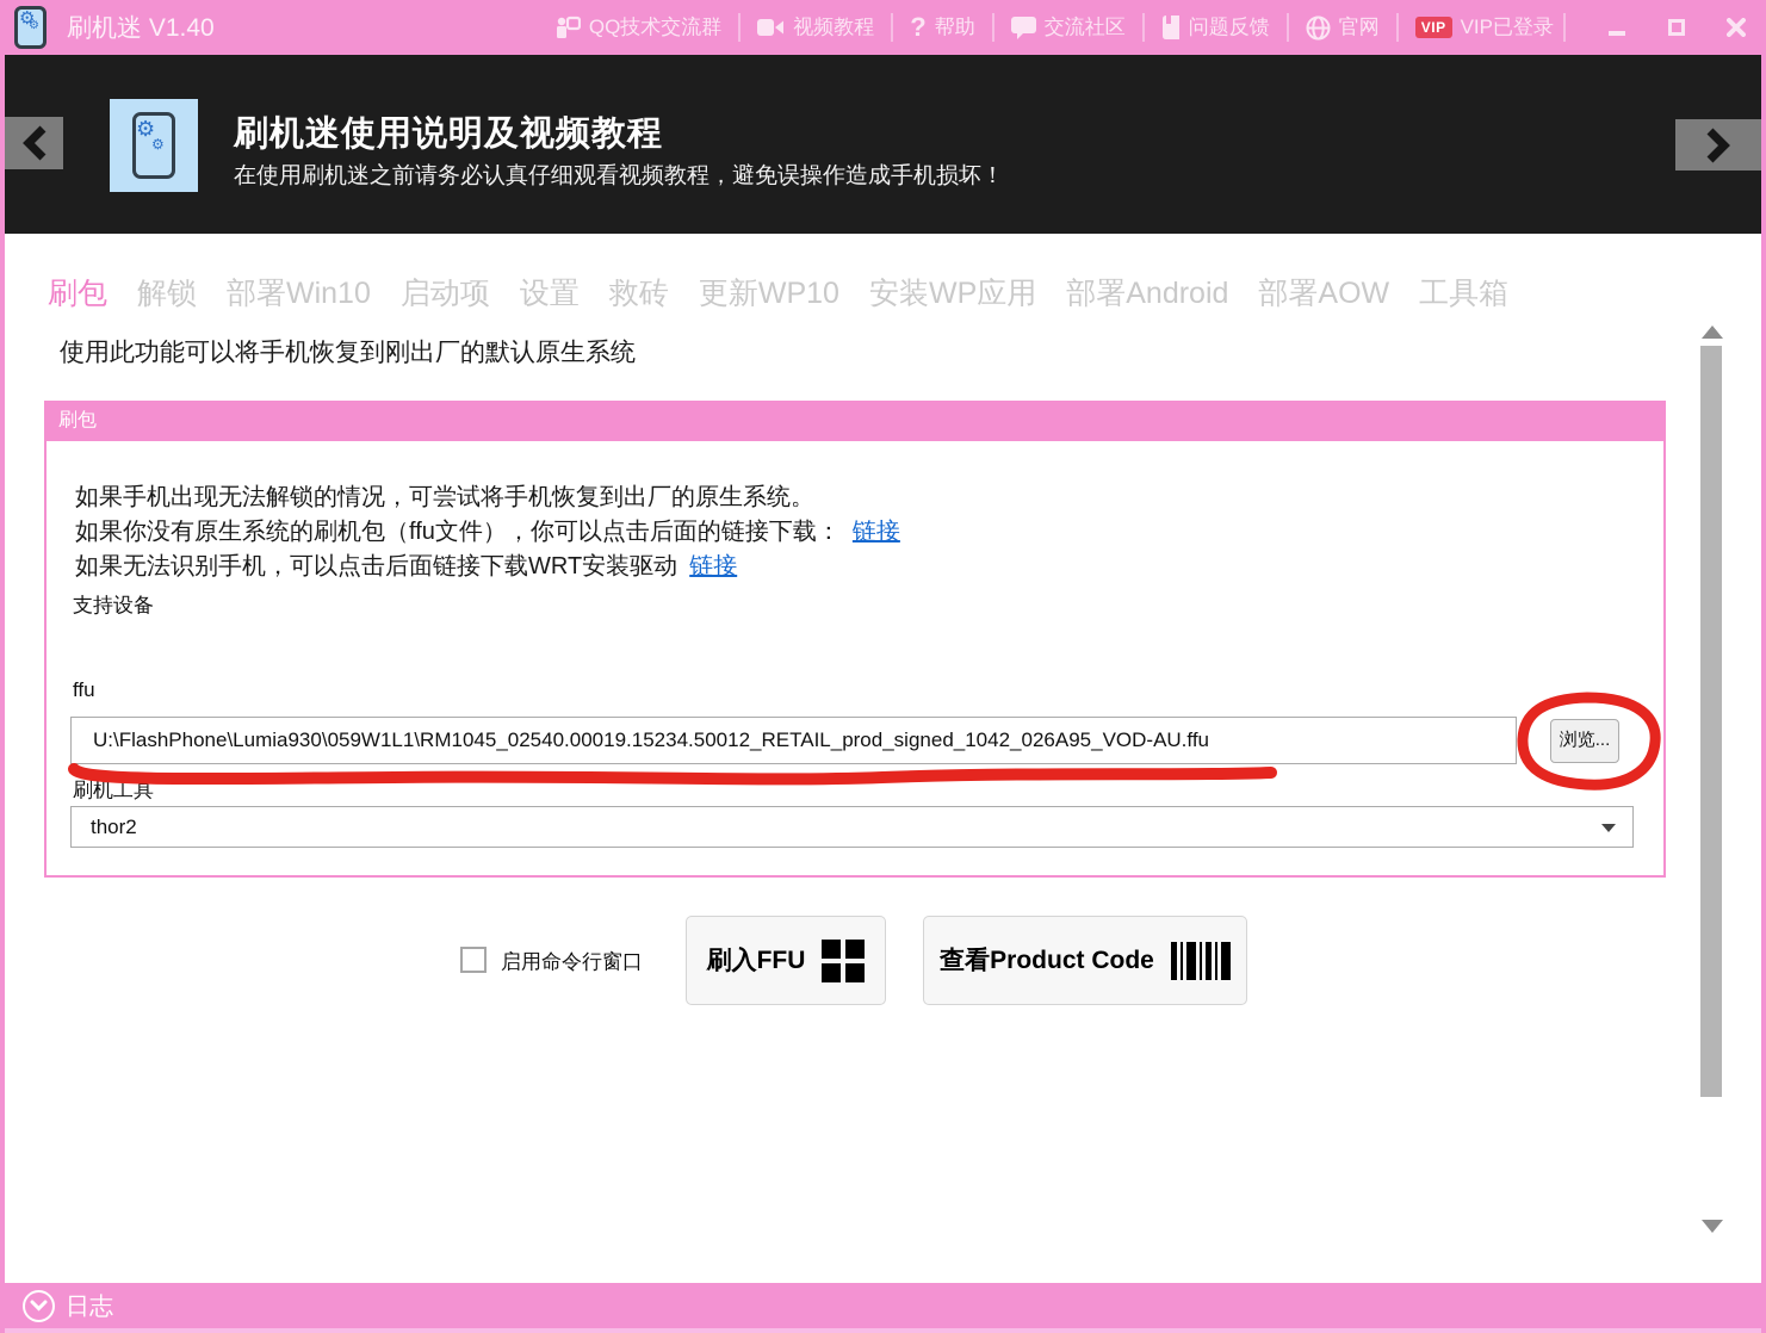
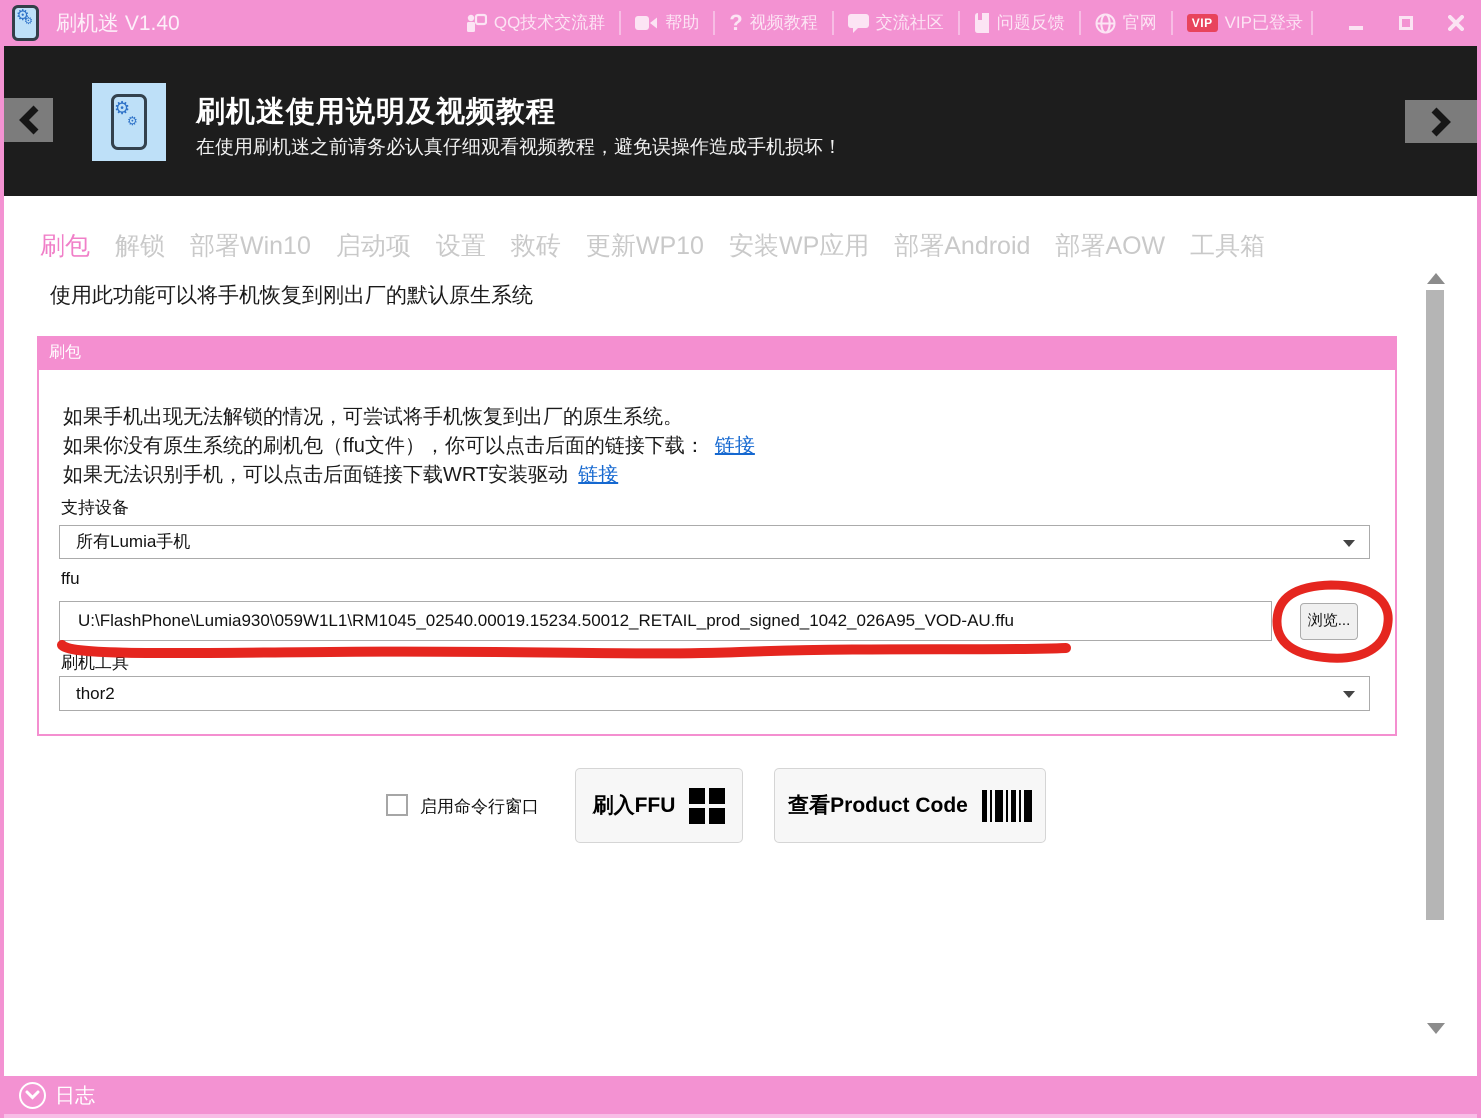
  ⚙
  ⚙
  刷机迷 V1.40
  QQ技术交流群
- 视频教程
+ 帮助
  ?
- 帮助
+ 视频教程
  交流社区
  问题反馈
  官网
  VIP
  VIP已登录
  ⚙
  ⚙
  刷机迷使用说明及视频教程
  在使用刷机迷之前请务必认真仔细观看视频教程，避免误操作造成手机损坏！
  刷包
  解锁
  部署Win10
  启动项
  设置
  救砖
  更新WP10
  安装WP应用
  部署Android
  部署AOW
  工具箱
  使用此功能可以将手机恢复到刚出厂的默认原生系统
  刷包
  如果手机出现无法解锁的情况，可尝试将手机恢复到出厂的原生系统。
  如果你没有原生系统的刷机包（ffu文件），你可以点击后面的链接下载： 链接
  如果无法识别手机，可以点击后面链接下载WRT安装驱动 链接
  支持设备
+ 所有Lumia手机
  ffu
  U:\FlashPhone\Lumia930\059W1L1\RM1045_02540.00019.15234.50012_RETAIL_prod_signed_1042_026A95_VOD-AU.ffu
  浏览...
  刷机工具
  thor2
  启用命令行窗口
  刷入FFU
  查看Product Code
  日志
